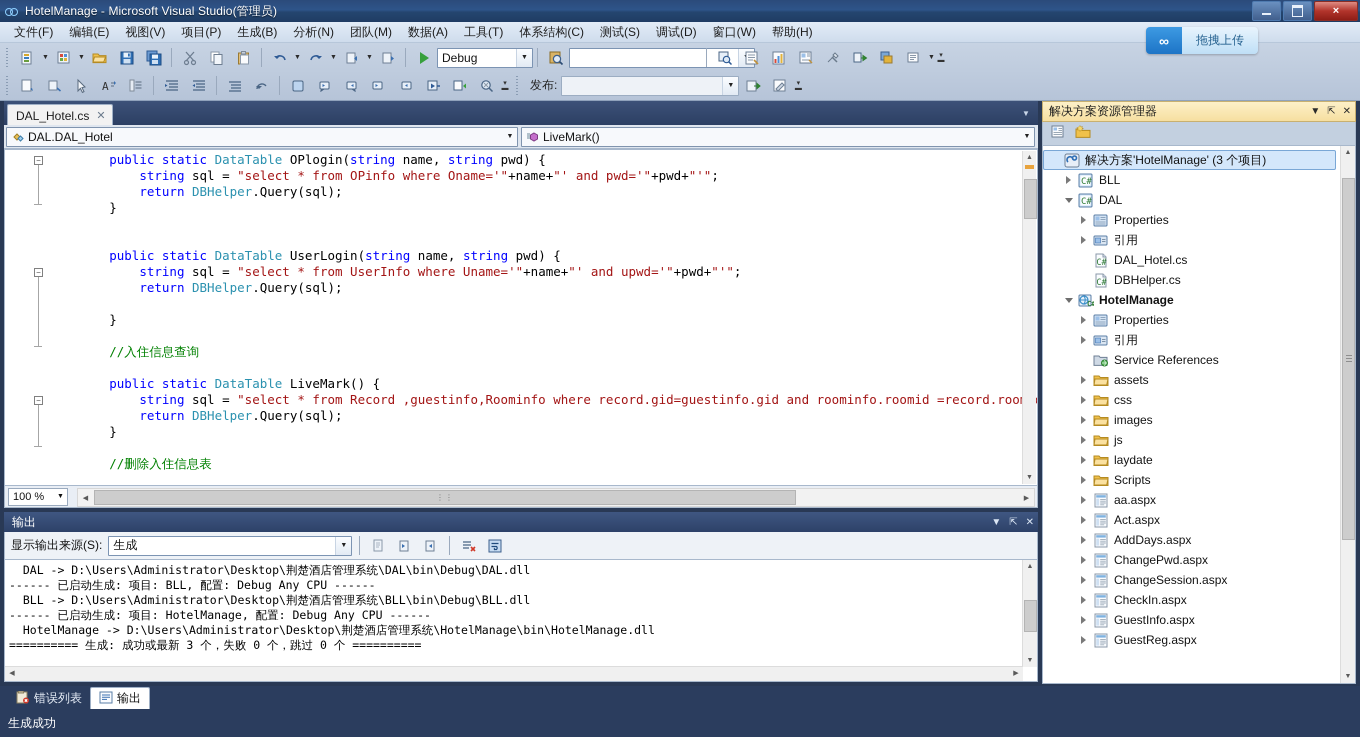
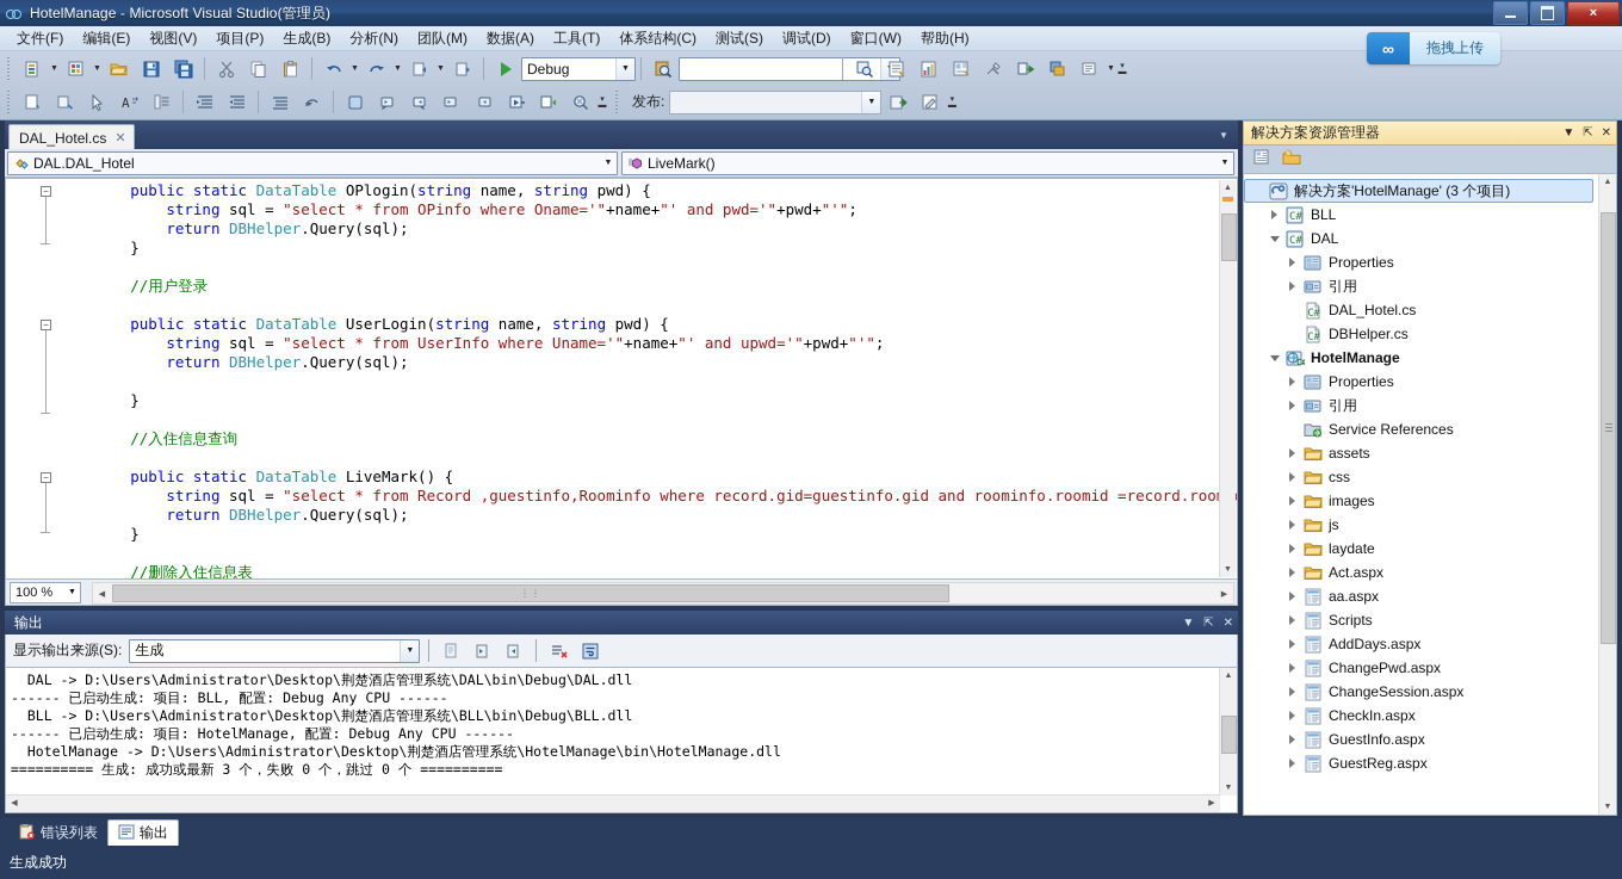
  HotelManage - Microsoft Visual Studio(管理员)
  ×
  文件(F)
  编辑(E)
  视图(V)
  项目(P)
  生成(B)
  分析(N)
  团队(M)
  数据(A)
  工具(T)
  体系结构(C)
  测试(S)
  调试(D)
  窗口(W)
  帮助(H)
  Debug
  A
  发布:
  ∞
  拖拽上传
  DAL_Hotel.cs
  ✕
  ▼
  DAL.DAL_Hotel
  LiveMark()
  −
  −
  −
  public static DataTable OPlogin(string name, string pwd) {
  string sql = "select * from OPinfo where Oname='"+name+"' and pwd='"+pwd+"'";
  return DBHelper.Query(sql);
  }
+ //用户登录
  public static DataTable UserLogin(string name, string pwd) {
  string sql = "select * from UserInfo where Uname='"+name+"' and upwd='"+pwd+"'";
  return DBHelper.Query(sql);
  }
  //入住信息查询
  public static DataTable LiveMark() {
  string sql = "select * from Record ,guestinfo,Roominfo where record.gid=guestinfo.gid and roominfo.roomid =record.roo
  return DBHelper.Query(sql);
  }
  //删除入住信息表
  100 %
  ⋮⋮
  输出
  ▼
  ⇱
  ✕
  显示输出来源(S):
  生成
  DAL -> D:\Users\Administrator\Desktop\荆楚酒店管理系统\DAL\bin\Debug\DAL.dll
  ------ 已启动生成: 项目: BLL, 配置: Debug Any CPU ------
  BLL -> D:\Users\Administrator\Desktop\荆楚酒店管理系统\BLL\bin\Debug\BLL.dll
  ------ 已启动生成: 项目: HotelManage, 配置: Debug Any CPU ------
  HotelManage -> D:\Users\Administrator\Desktop\荆楚酒店管理系统\HotelManage\bin\HotelManage.dll
  ========== 生成: 成功或最新 3 个，失败 0 个，跳过 0 个 ==========
  解决方案资源管理器
  ▼
  ⇱
  ✕
  解决方案'HotelManage' (3 个项目)
  C#
  BLL
  C#
  DAL
  Properties
  引用
  C#
  DAL_Hotel.cs
  C#
  DBHelper.cs
  C#
  HotelManage
  Properties
  引用
  Service References
  assets
  css
  images
  js
  laydate
- Scripts
+ Act.aspx
  aa.aspx
- Act.aspx
+ Scripts
  AddDays.aspx
  ChangePwd.aspx
  ChangeSession.aspx
  CheckIn.aspx
  GuestInfo.aspx
  GuestReg.aspx
  错误列表
  输出
  生成成功
